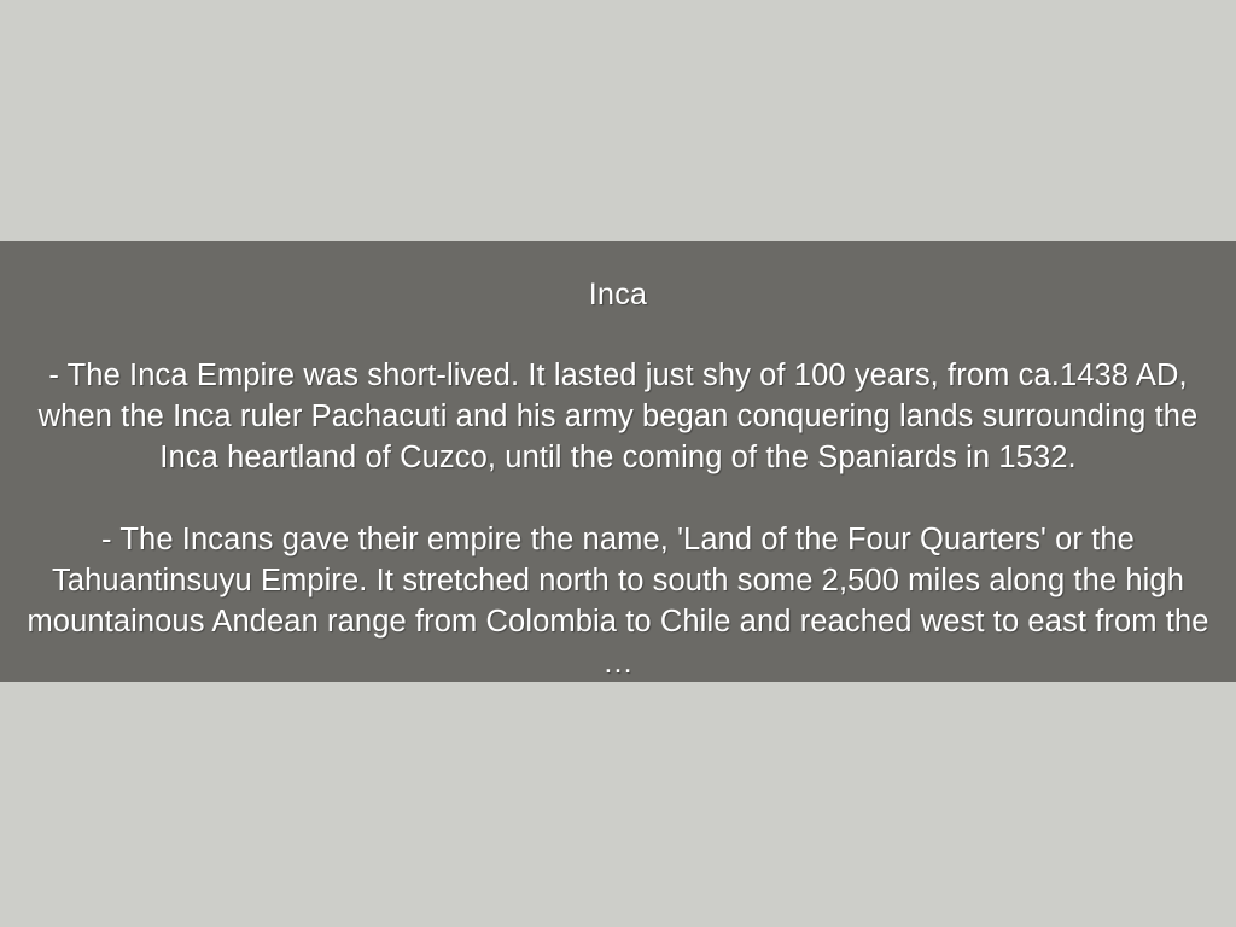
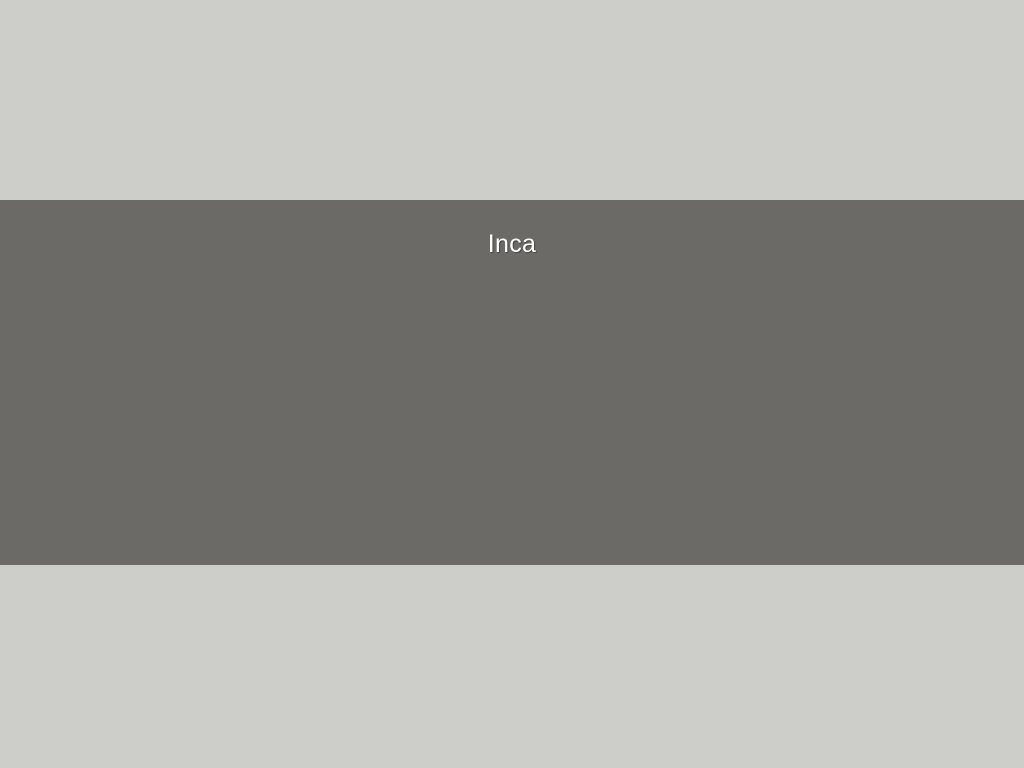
  Inca
- - The Inca Empire was short-lived. It lasted just shy of 100 years, from ca.1438 AD, when the Inca ruler Pachacuti and his army began conquering lands surrounding the Inca heartland of Cuzco, until the coming of the Spaniards in 1532.
- - The Incans gave their empire the name, 'Land of the Four Quarters' or the Tahuantinsuyu Empire. It stretched north to south some 2,500 miles along the high mountainous Andean range from Colombia to Chile and reached west to east from the …
